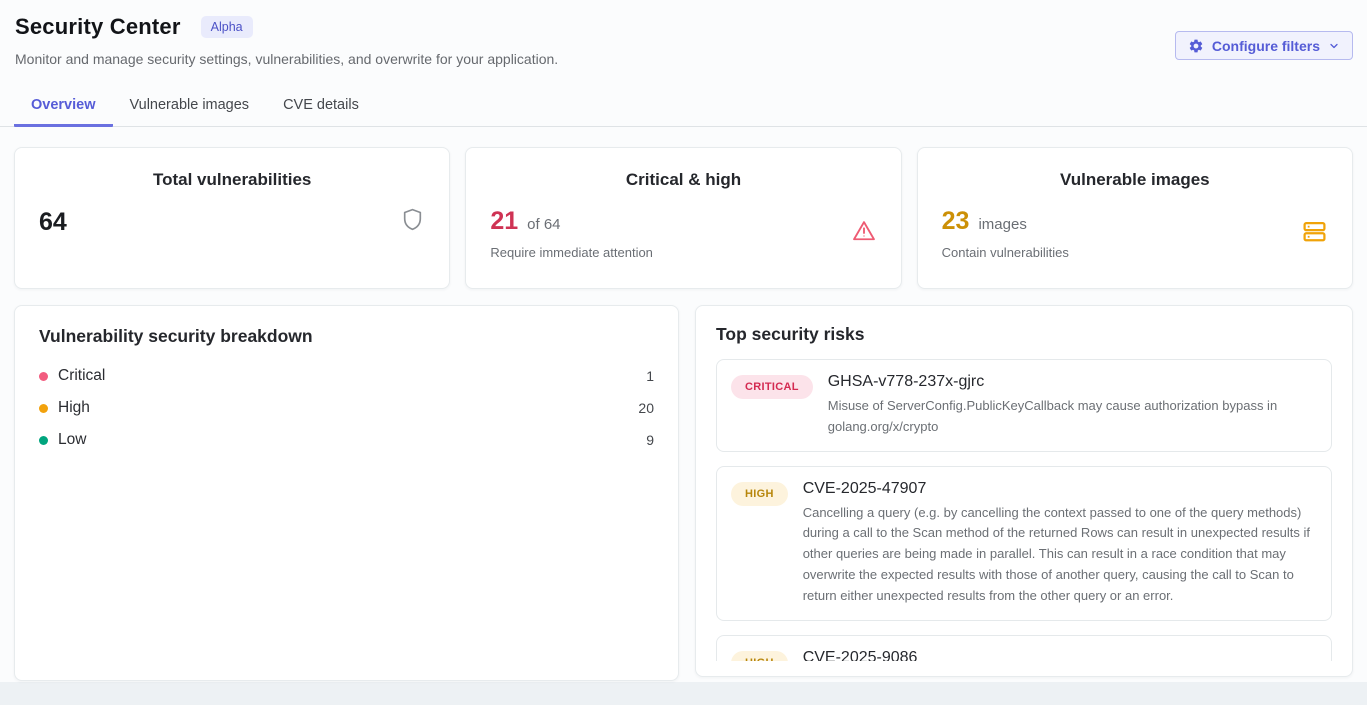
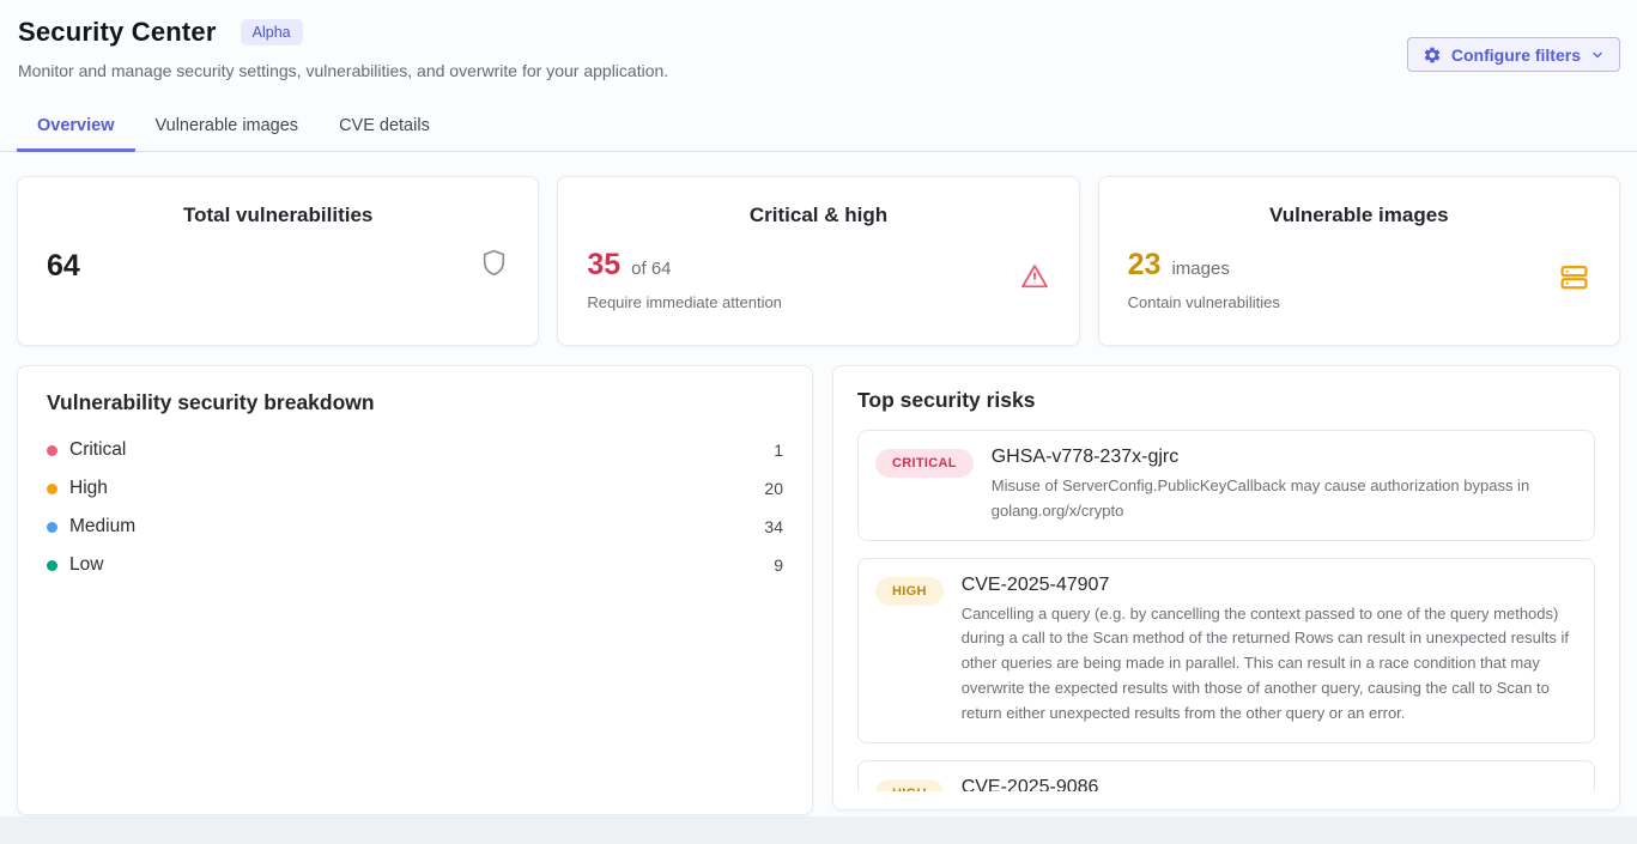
  Security Center
  Alpha
  Monitor and manage security settings, vulnerabilities, and overwrite for your application.
  Configure filters
  Overview
  Vulnerable images
  CVE details
  Total vulnerabilities
  64
  Critical & high
- 21
+ 35
  of 64
  Require immediate attention
  Vulnerable images
  23
  images
  Contain vulnerabilities
  Vulnerability security breakdown
  Critical
  1
  High
  20
+ Medium
+ 34
  Low
  9
  Top security risks
  CRITICAL
  GHSA-v778-237x-gjrc
  Misuse of ServerConfig.PublicKeyCallback may cause authorization bypass in golang.org/x/crypto
  HIGH
  CVE-2025-47907
  Cancelling a query (e.g. by cancelling the context passed to one of the query methods) during a call to the Scan method of the returned Rows can result in unexpected results if other queries are being made in parallel. This can result in a race condition that may overwrite the expected results with those of another query, causing the call to Scan to return either unexpected results from the other query or an error.
  CVE-2025-9086
